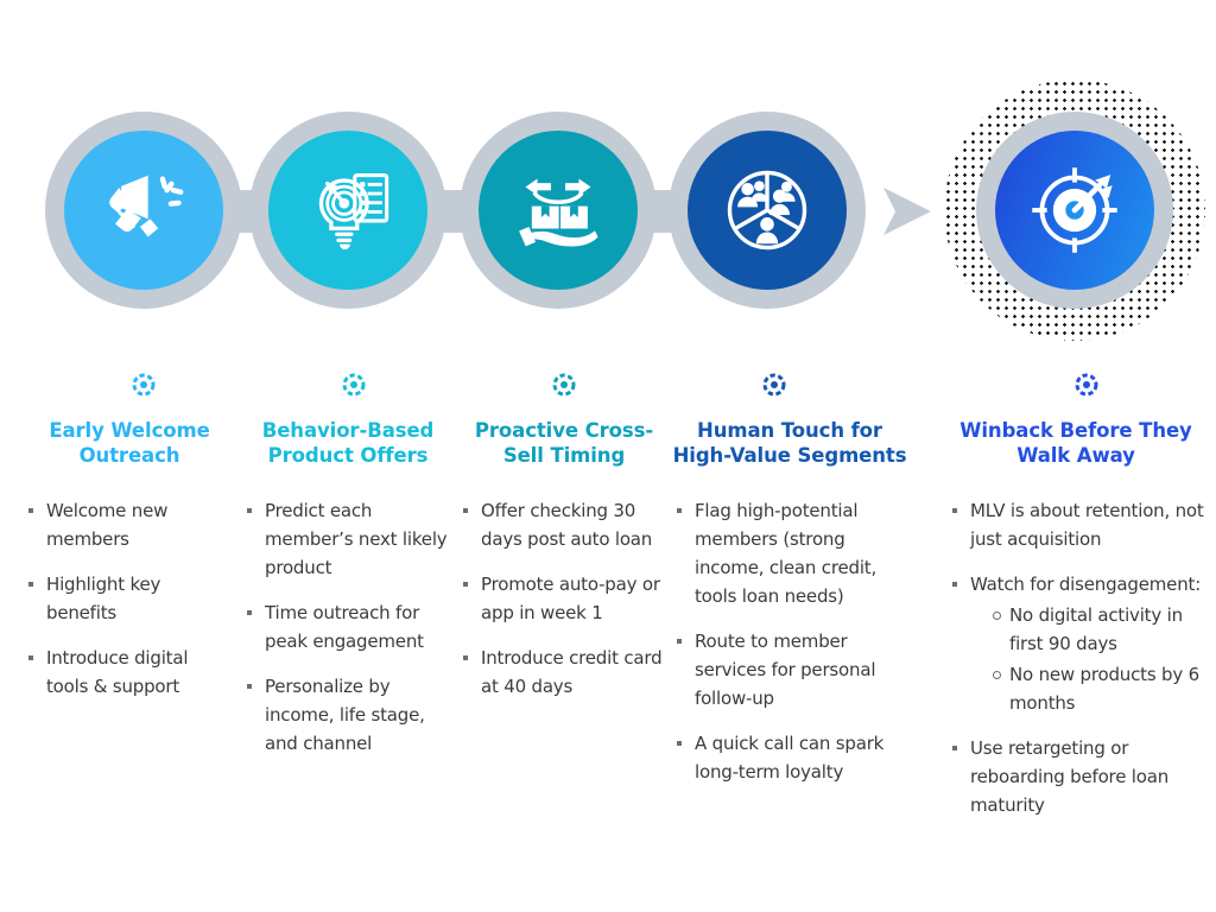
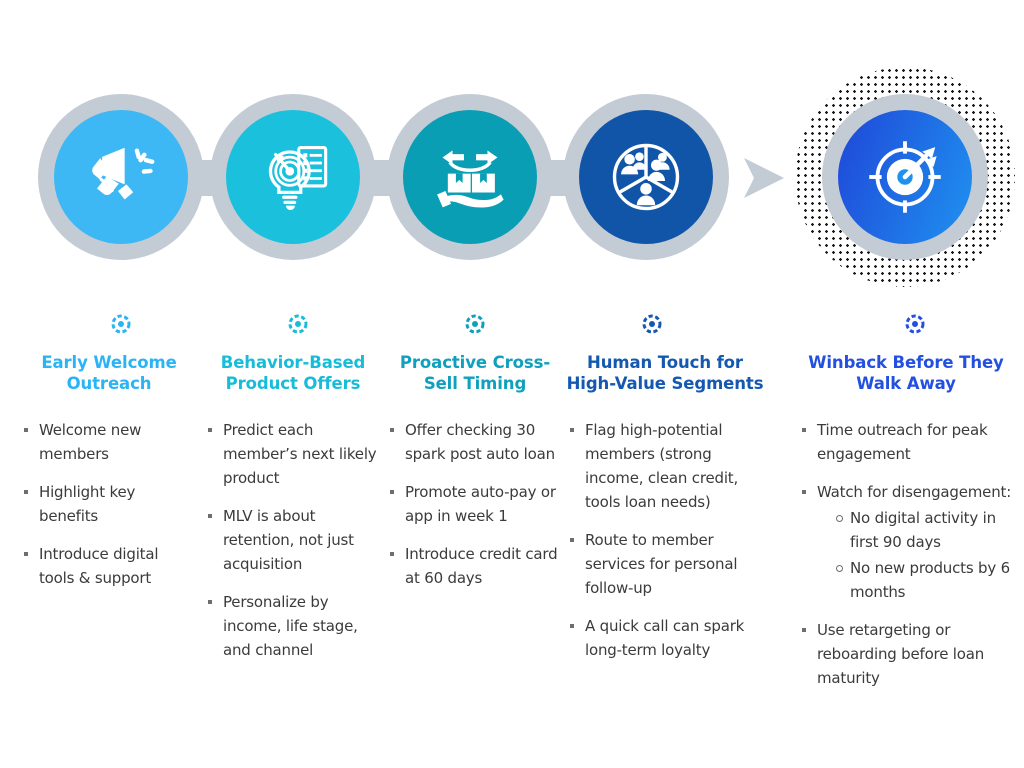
  Early Welcome Outreach
  Welcome new members
  Highlight key benefits
  Introduce digital tools & support
  Behavior-Based Product Offers
  Predict each member’s next likely product
- Time outreach for peak engagement
+ MLV is about retention, not just acquisition
  Personalize by income, life stage, and channel
  Proactive Cross-Sell Timing
- Offer checking 30 days post auto loan
+ Offer checking 30 spark post auto loan
  Promote auto-pay or app in week 1
- Introduce credit card at 40 days
+ Introduce credit card at 60 days
  Human Touch for High-Value Segments
  Flag high-potential members (strong income, clean credit, tools loan needs)
  Route to member services for personal follow-up
  A quick call can spark long-term loyalty
  Winback Before They Walk Away
- MLV is about retention, not just acquisition
+ Time outreach for peak engagement
  Watch for disengagement:
  No digital activity in first 90 days
  No new products by 6 months
  Use retargeting or reboarding before loan maturity
